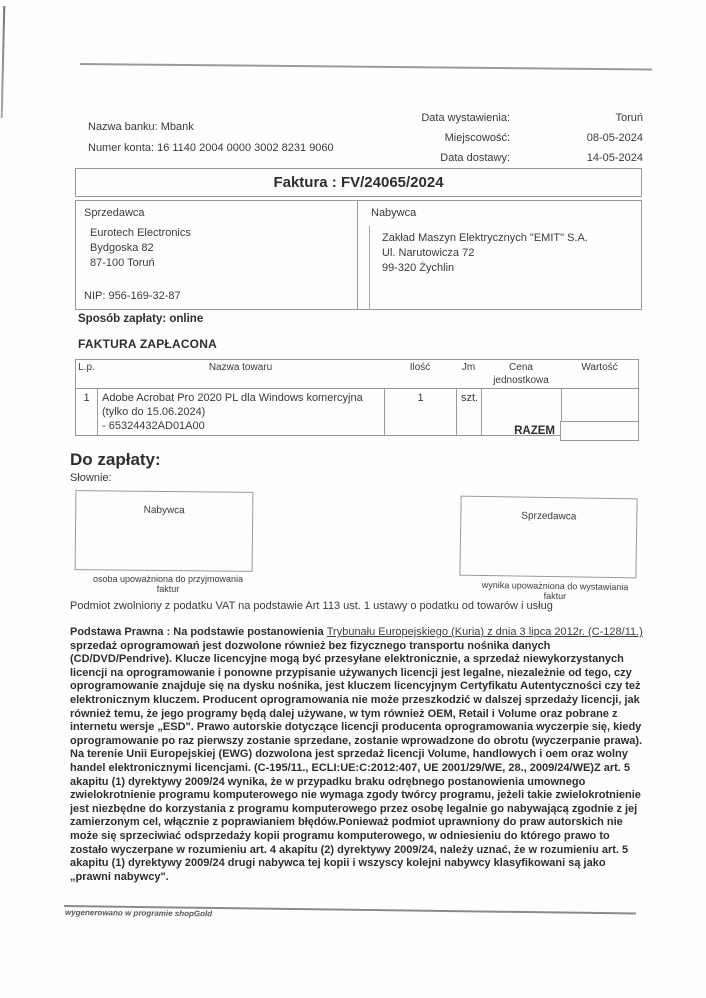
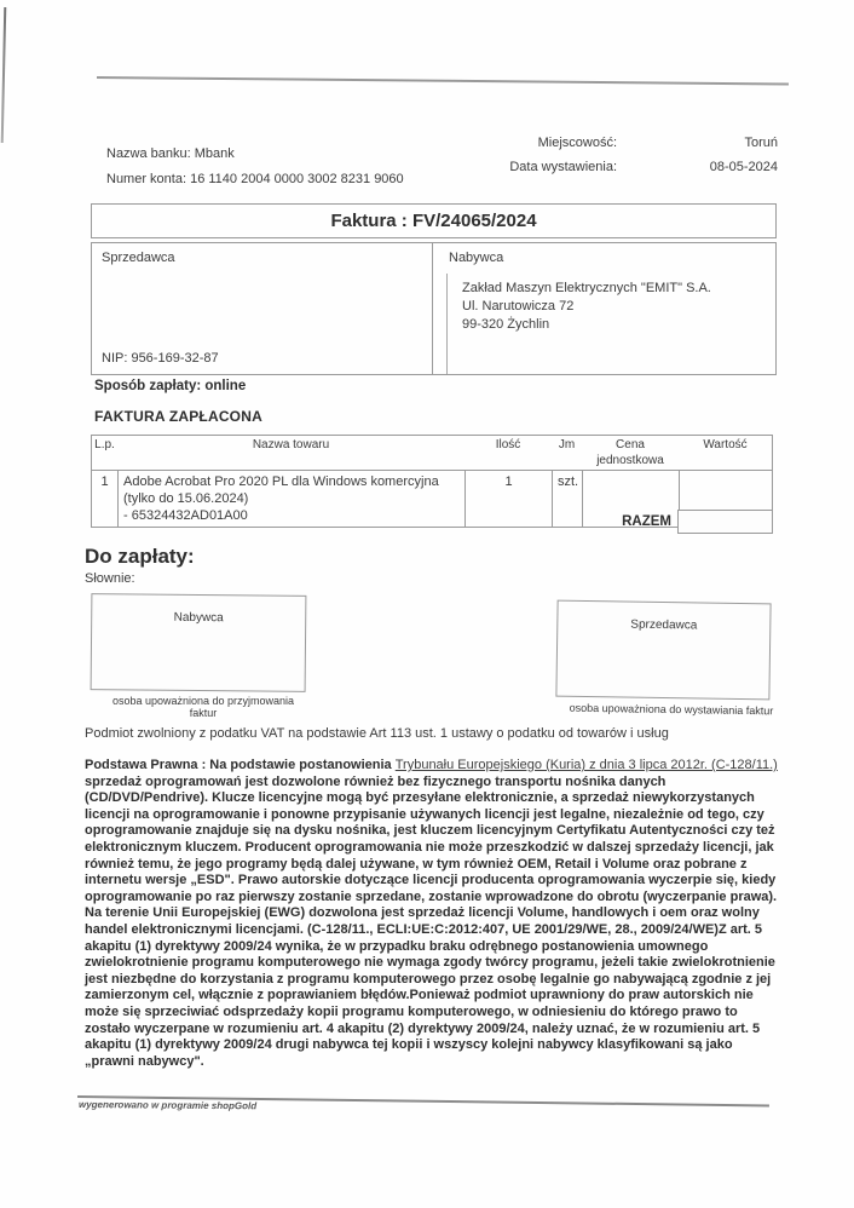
  Nazwa banku: Mbank
  Numer konta: 16 1140 2004 0000 3002 8231 9060
- Data wystawienia:
+ Miejscowość:
  Toruń
- Miejscowość:
+ Data wystawienia:
  08-05-2024
- Data dostawy:
- 14-05-2024
  Faktura : FV/24065/2024
  Sprzedawca
- Eurotech Electronics
- Bydgoska 82
- 87-100 Toruń
  NIP: 956-169-32-87
  Nabywca
  Zakład Maszyn Elektrycznych "EMIT" S.A.
  Ul. Narutowicza 72
  99-320 Żychlin
  Sposób zapłaty: online
  FAKTURA ZAPŁACONA
  L.p.
  Nazwa towaru
  Ilość
  Jm
  Cena jednostkowa
  Wartość
  1
  Adobe Acrobat Pro 2020 PL dla Windows komercyjna (tylko do 15.06.2024)
  - 65324432AD01A00
  1
  szt.
  RAZEM
  Do zapłaty:
  Słownie:
  Nabywca
  osoba upoważniona do przyjmowania faktur
  Sprzedawca
- wynika upoważniona do wystawiania faktur
+ osoba upoważniona do wystawiania faktur
  Podmiot zwolniony z podatku VAT na podstawie Art 113 ust. 1 ustawy o podatku od towarów i usług
- Podstawa Prawna : Na podstawie postanowienia Trybunału Europejskiego (Kuria) z dnia 3 lipca 2012r. (C-128/11.) sprzedaż oprogramowań jest dozwolone również bez fizycznego transportu nośnika danych (CD/DVD/Pendrive). Klucze licencyjne mogą być przesyłane elektronicznie, a sprzedaż niewykorzystanych licencji na oprogramowanie i ponowne przypisanie używanych licencji jest legalne, niezależnie od tego, czy oprogramowanie znajduje się na dysku nośnika, jest kluczem licencyjnym Certyfikatu Autentyczności czy też elektronicznym kluczem. Producent oprogramowania nie może przeszkodzić w dalszej sprzedaży licencji, jak również temu, że jego programy będą dalej używane, w tym również OEM, Retail i Volume oraz pobrane z internetu wersje „ESD". Prawo autorskie dotyczące licencji producenta oprogramowania wyczerpie się, kiedy oprogramowanie po raz pierwszy zostanie sprzedane, zostanie wprowadzone do obrotu (wyczerpanie prawa). Na terenie Unii Europejskiej (EWG) dozwolona jest sprzedaż licencji Volume, handlowych i oem oraz wolny handel elektronicznymi licencjami. (C-195/11., ECLI:UE:C:2012:407, UE 2001/29/WE, 28., 2009/24/WE)Z art. 5 akapitu (1) dyrektywy 2009/24 wynika, że w przypadku braku odrębnego postanowienia umownego zwielokrotnienie programu komputerowego nie wymaga zgody twórcy programu, jeżeli takie zwielokrotnienie jest niezbędne do korzystania z programu komputerowego przez osobę legalnie go nabywającą zgodnie z jej zamierzonym cel, włącznie z poprawianiem błędów.Ponieważ podmiot uprawniony do praw autorskich nie może się sprzeciwiać odsprzedaży kopii programu komputerowego, w odniesieniu do którego prawo to zostało wyczerpane w rozumieniu art. 4 akapitu (2) dyrektywy 2009/24, należy uznać, że w rozumieniu art. 5 akapitu (1) dyrektywy 2009/24 drugi nabywca tej kopii i wszyscy kolejni nabywcy klasyfikowani są jako „prawni nabywcy".
+ Podstawa Prawna : Na podstawie postanowienia Trybunału Europejskiego (Kuria) z dnia 3 lipca 2012r. (C-128/11.) sprzedaż oprogramowań jest dozwolone również bez fizycznego transportu nośnika danych (CD/DVD/Pendrive). Klucze licencyjne mogą być przesyłane elektronicznie, a sprzedaż niewykorzystanych licencji na oprogramowanie i ponowne przypisanie używanych licencji jest legalne, niezależnie od tego, czy oprogramowanie znajduje się na dysku nośnika, jest kluczem licencyjnym Certyfikatu Autentyczności czy też elektronicznym kluczem. Producent oprogramowania nie może przeszkodzić w dalszej sprzedaży licencji, jak również temu, że jego programy będą dalej używane, w tym również OEM, Retail i Volume oraz pobrane z internetu wersje „ESD". Prawo autorskie dotyczące licencji producenta oprogramowania wyczerpie się, kiedy oprogramowanie po raz pierwszy zostanie sprzedane, zostanie wprowadzone do obrotu (wyczerpanie prawa). Na terenie Unii Europejskiej (EWG) dozwolona jest sprzedaż licencji Volume, handlowych i oem oraz wolny handel elektronicznymi licencjami. (C-128/11., ECLI:UE:C:2012:407, UE 2001/29/WE, 28., 2009/24/WE)Z art. 5 akapitu (1) dyrektywy 2009/24 wynika, że w przypadku braku odrębnego postanowienia umownego zwielokrotnienie programu komputerowego nie wymaga zgody twórcy programu, jeżeli takie zwielokrotnienie jest niezbędne do korzystania z programu komputerowego przez osobę legalnie go nabywającą zgodnie z jej zamierzonym cel, włącznie z poprawianiem błędów.Ponieważ podmiot uprawniony do praw autorskich nie może się sprzeciwiać odsprzedaży kopii programu komputerowego, w odniesieniu do którego prawo to zostało wyczerpane w rozumieniu art. 4 akapitu (2) dyrektywy 2009/24, należy uznać, że w rozumieniu art. 5 akapitu (1) dyrektywy 2009/24 drugi nabywca tej kopii i wszyscy kolejni nabywcy klasyfikowani są jako „prawni nabywcy".
  wygenerowano w programie shopGold
